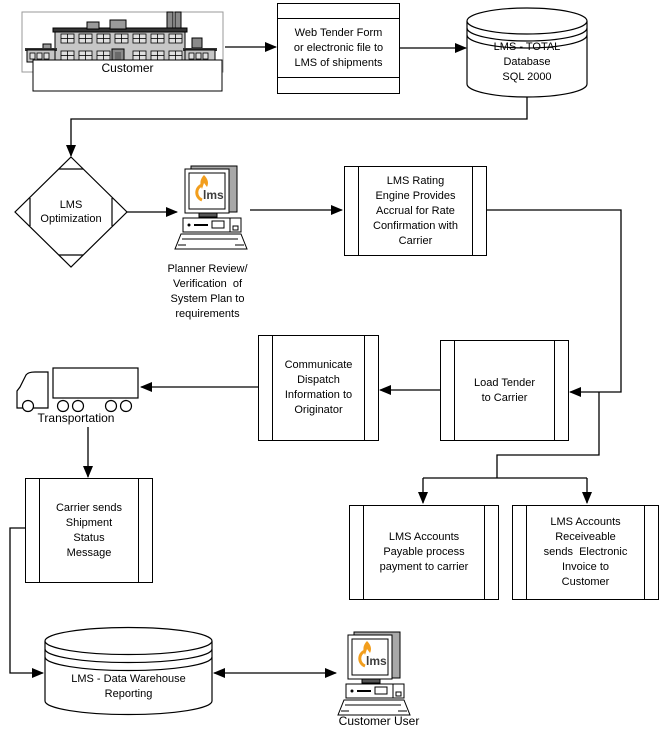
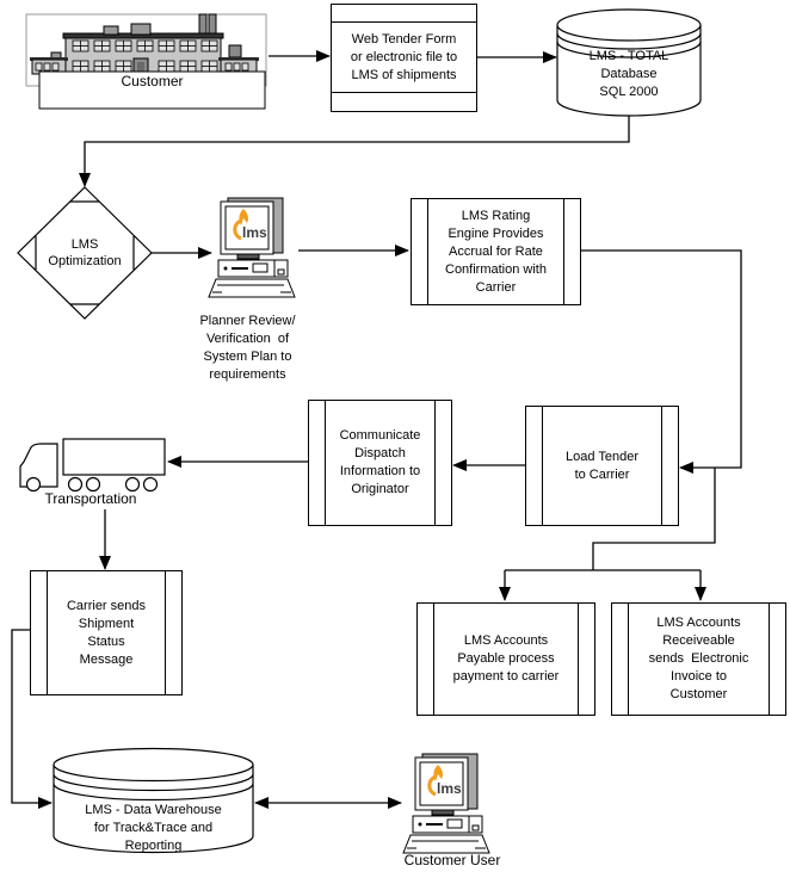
  Customer
  Web Tender Form
  or electronic file to
  LMS of shipments
  LMS - TOTAL
  Database
  SQL 2000
  LMS
  Optimization
  lms
  Planner Review/
  Verification of
  System Plan to
  requirements
  LMS Rating
  Engine Provides
  Accrual for Rate
  Confirmation with
  Carrier
  Load Tender
  to Carrier
  Communicate
  Dispatch
  Information to
  Originator
  Transportation
  Carrier sends
  Shipment
  Status
  Message
  LMS Accounts
  Payable process
  payment to carrier
  LMS Accounts
  Receiveable
  sends Electronic
  Invoice to
  Customer
  LMS - Data Warehouse
+ for Track&Trace and
  Reporting
  lms
  Customer User
